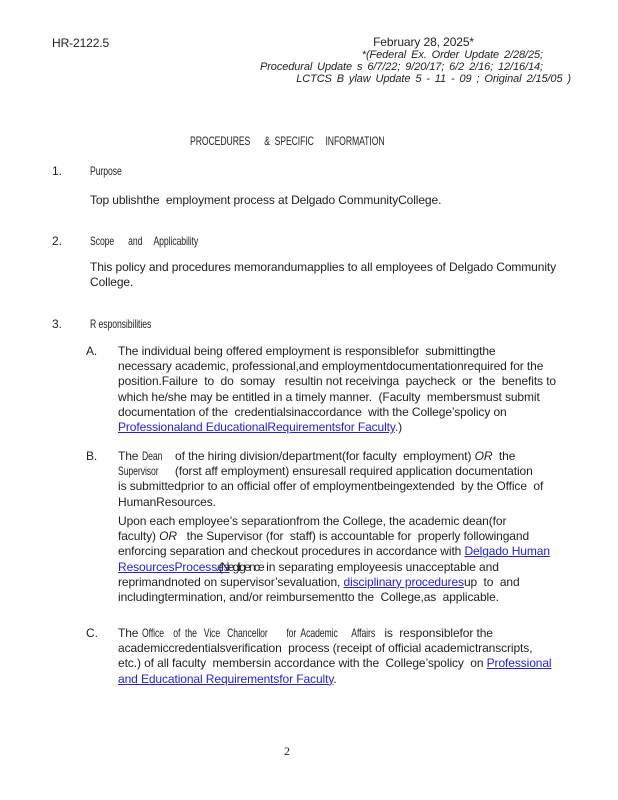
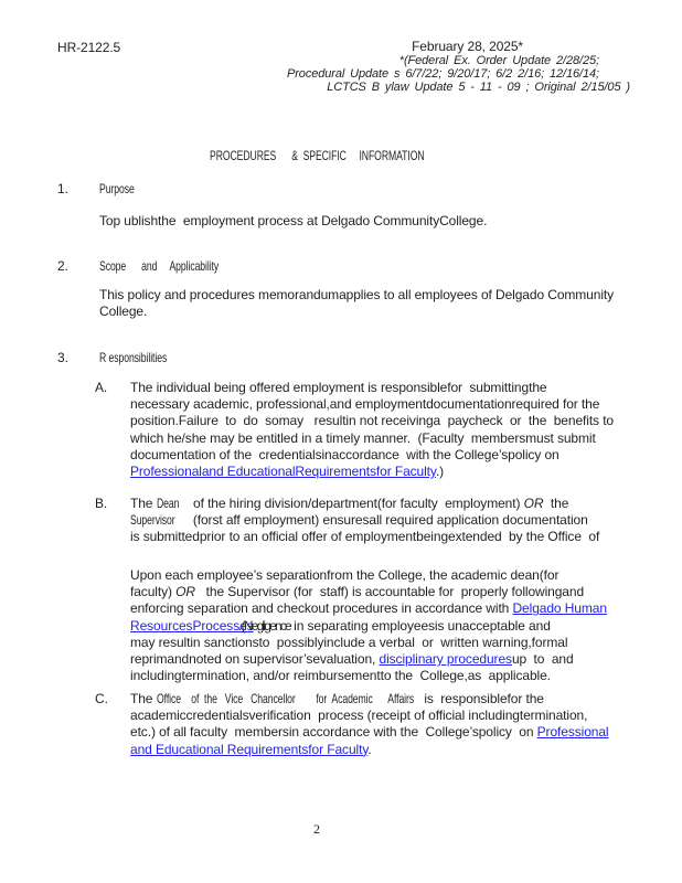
  HR-2122.5
  February 28, 2025*
  *(Federal Ex. Order Update 2/28/25;
  Procedural Update s 6/7/22; 9/20/17; 6/2 2/16; 12/16/14;
  LCTCS B ylaw Update 5 - 11 - 09 ; Original 2/15/05 )
  PROCEDURES & SPECIFIC INFORMATION
  1.
  Purpose
  Top ublishthe employment process at Delgado CommunityCollege.
  2.
  Scope and Applicability
  This policy and procedures memorandumapplies to all employees of Delgado Community
  College.
  3.
  R esponsibilities
  A.
  The individual being offered employment is responsiblefor submittingthe
  necessary academic, professional,and employmentdocumentationrequired for the
  position.Failure to do somay resultin not receivinga paycheck or the benefits to
  which he/she may be entitled in a timely manner. (Faculty membersmust submit
  documentation of the credentialsinaccordance with the College’spolicy on
  Professionaland EducationalRequirementsfor Faculty.)
  B.
  The Dean of the hiring division/department(for faculty employment) OR the
  Supervisor (forst aff employment) ensuresall required application documentation
  is submittedprior to an official offer of employmentbeingextended by the Office of
- HumanResources.
  Upon each employee’s separationfrom the College, the academic dean(for
  faculty) OR the Supervisor (for staff) is accountable for properly followingand
  enforcing separation and checkout procedures in accordance with Delgado Human
  ResourcesProcesses. (Negligence in separating employeesis unacceptable and
+ may resultin sanctionsto possiblyinclude a verbal or written warning,formal
  reprimandnoted on supervisor’sevaluation, disciplinary proceduresup to and
  includingtermination, and/or reimbursementto the College,as applicable.
  C.
  The Office of the Vice Chancellor for Academic Affairs is responsiblefor the
- academiccredentialsverification process (receipt of official academictranscripts,
+ academiccredentialsverification process (receipt of official includingtermination,
  etc.) of all faculty membersin accordance with the College’spolicy on Professional
  and Educational Requirementsfor Faculty.
  2
